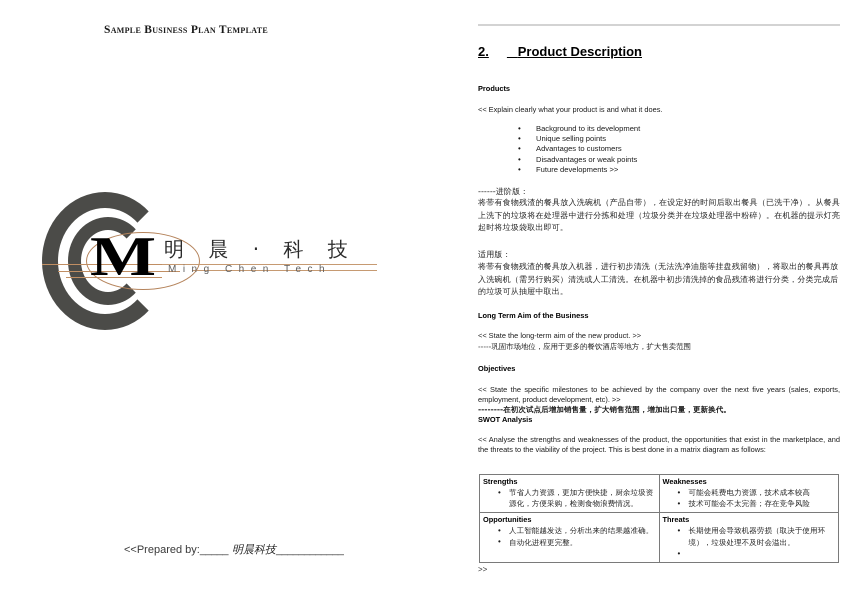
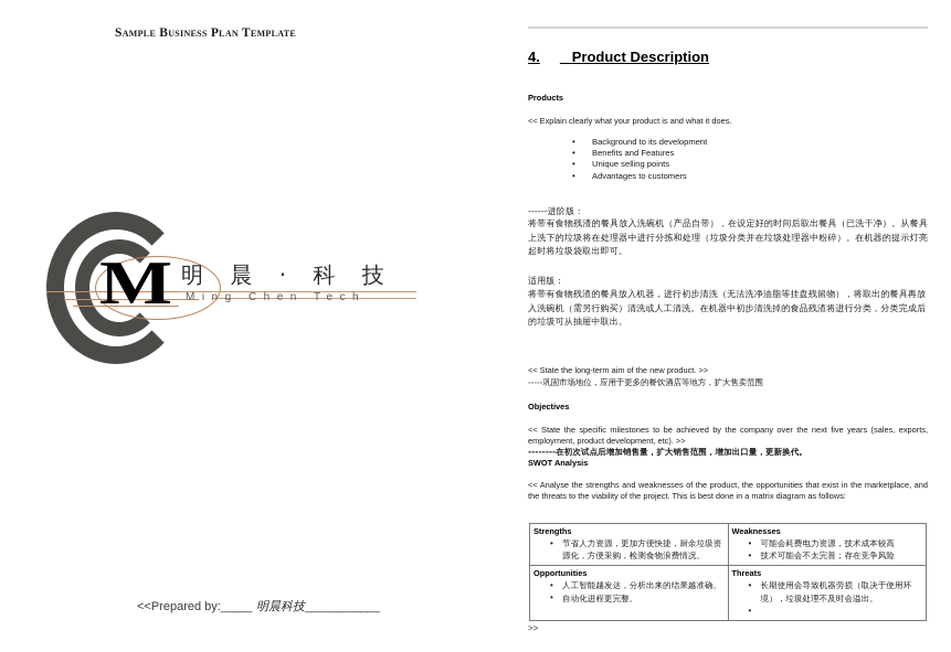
  Sample Business Plan Template
  M
  明 晨 · 科 技
  Ming Chen Tech
  <<Prepared by:_____ 明晨科技____________
- 2. Product Description
+ 4. Product Description
  Products
  << Explain clearly what your product is and what it does.
  Background to its development
+ Benefits and Features
  Unique selling points
  Advantages to customers
- Disadvantages or weak points
- Future developments >>
  ------进阶版：
  将带有食物残渣的餐具放入洗碗机（产品自带），在设定好的时间后取出餐具（已洗干净）。从餐具上洗下的垃圾将在处理器中进行分拣和处理（垃圾分类并在垃圾处理器中粉碎）。在机器的提示灯亮起时将垃圾袋取出即可。
  适用版：
  将带有食物残渣的餐具放入机器，进行初步清洗（无法洗净油脂等挂盘残留物），将取出的餐具再放入洗碗机（需另行购买）清洗或人工清洗。在机器中初步清洗掉的食品残渣将进行分类，分类完成后的垃圾可从抽屉中取出。
- Long Term Aim of the Business
  << State the long-term aim of the new product. >>
  -----巩固市场地位，应用于更多的餐饮酒店等地方，扩大售卖范围
  Objectives
  << State the specific milestones to be achieved by the company over the next five years (sales, exports, employment, product development, etc). >>
  --------在初次试点后增加销售量，扩大销售范围，增加出口量，更新换代。
  SWOT Analysis
  << Analyse the strengths and weaknesses of the product, the opportunities that exist in the marketplace, and the threats to the viability of the project. This is best done in a matrix diagram as follows:
  Strengths 节省人力资源，更加方便快捷，厨余垃圾资源化，方便采购，检测食物浪费情况。	Weaknesses 可能会耗费电力资源，技术成本较高 技术可能会不太完善；存在竞争风险
  Opportunities 人工智能越发达，分析出来的结果越准确。 自动化进程更完整。	Threats 长期使用会导致机器劳损（取决于使用环境），垃圾处理不及时会溢出。
  >>
